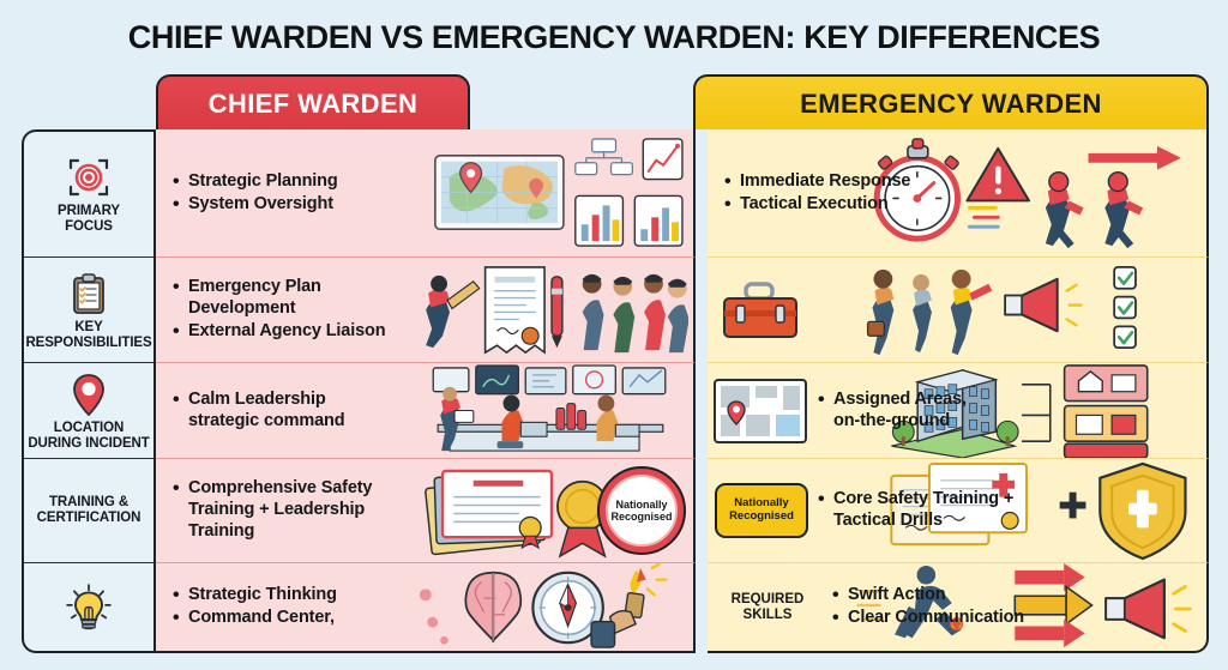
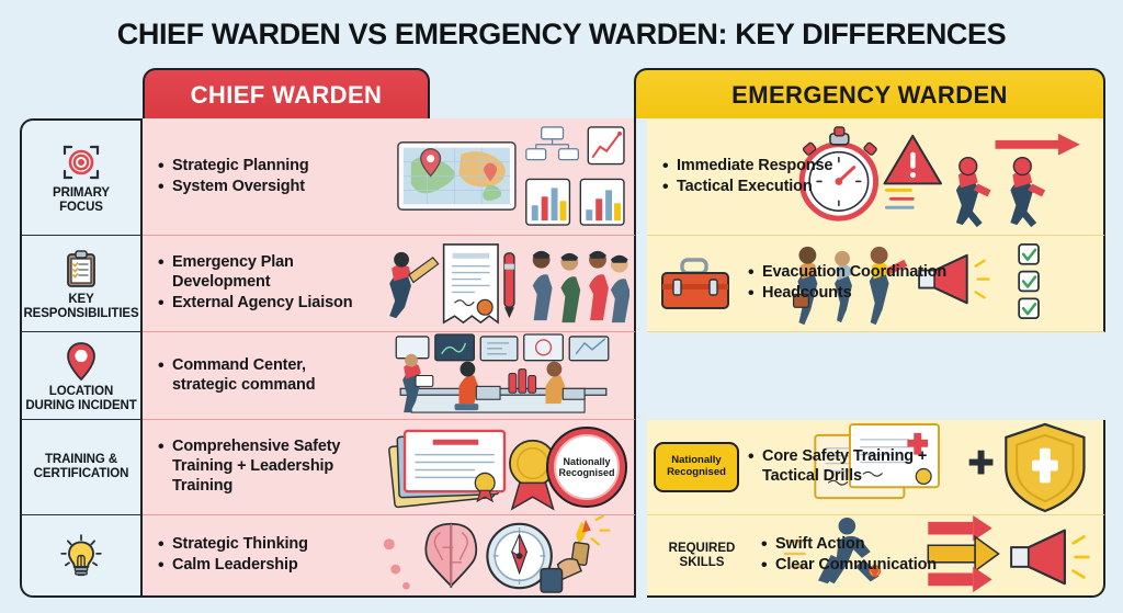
  CHIEF WARDEN VS EMERGENCY WARDEN: KEY DIFFERENCES
  CHIEF WARDEN
  EMERGENCY WARDEN
  PRIMARY
  FOCUS
  Strategic Planning
  System Oversight
  Immediate Response
  Tactical Execution
  KEY
  RESPONSIBILITIES
  Emergency Plan Development
  External Agency Liaison
+ Evacuation Coordination
+ Headcounts
  LOCATION
  DURING INCIDENT
- Calm Leadership
+ Command Center,
  strategic command
- Assigned Areas,
- on-the-ground
  TRAINING &
  CERTIFICATION
  Comprehensive Safety Training + Leadership Training
  Nationally
  Recognised
  Nationally
  Recognised
  Core Safety Training + Tactical Drills
  Strategic Thinking
- Command Center,
+ Calm Leadership
  REQUIRED
  SKILLS
  Swift Action
  Clear Communication
